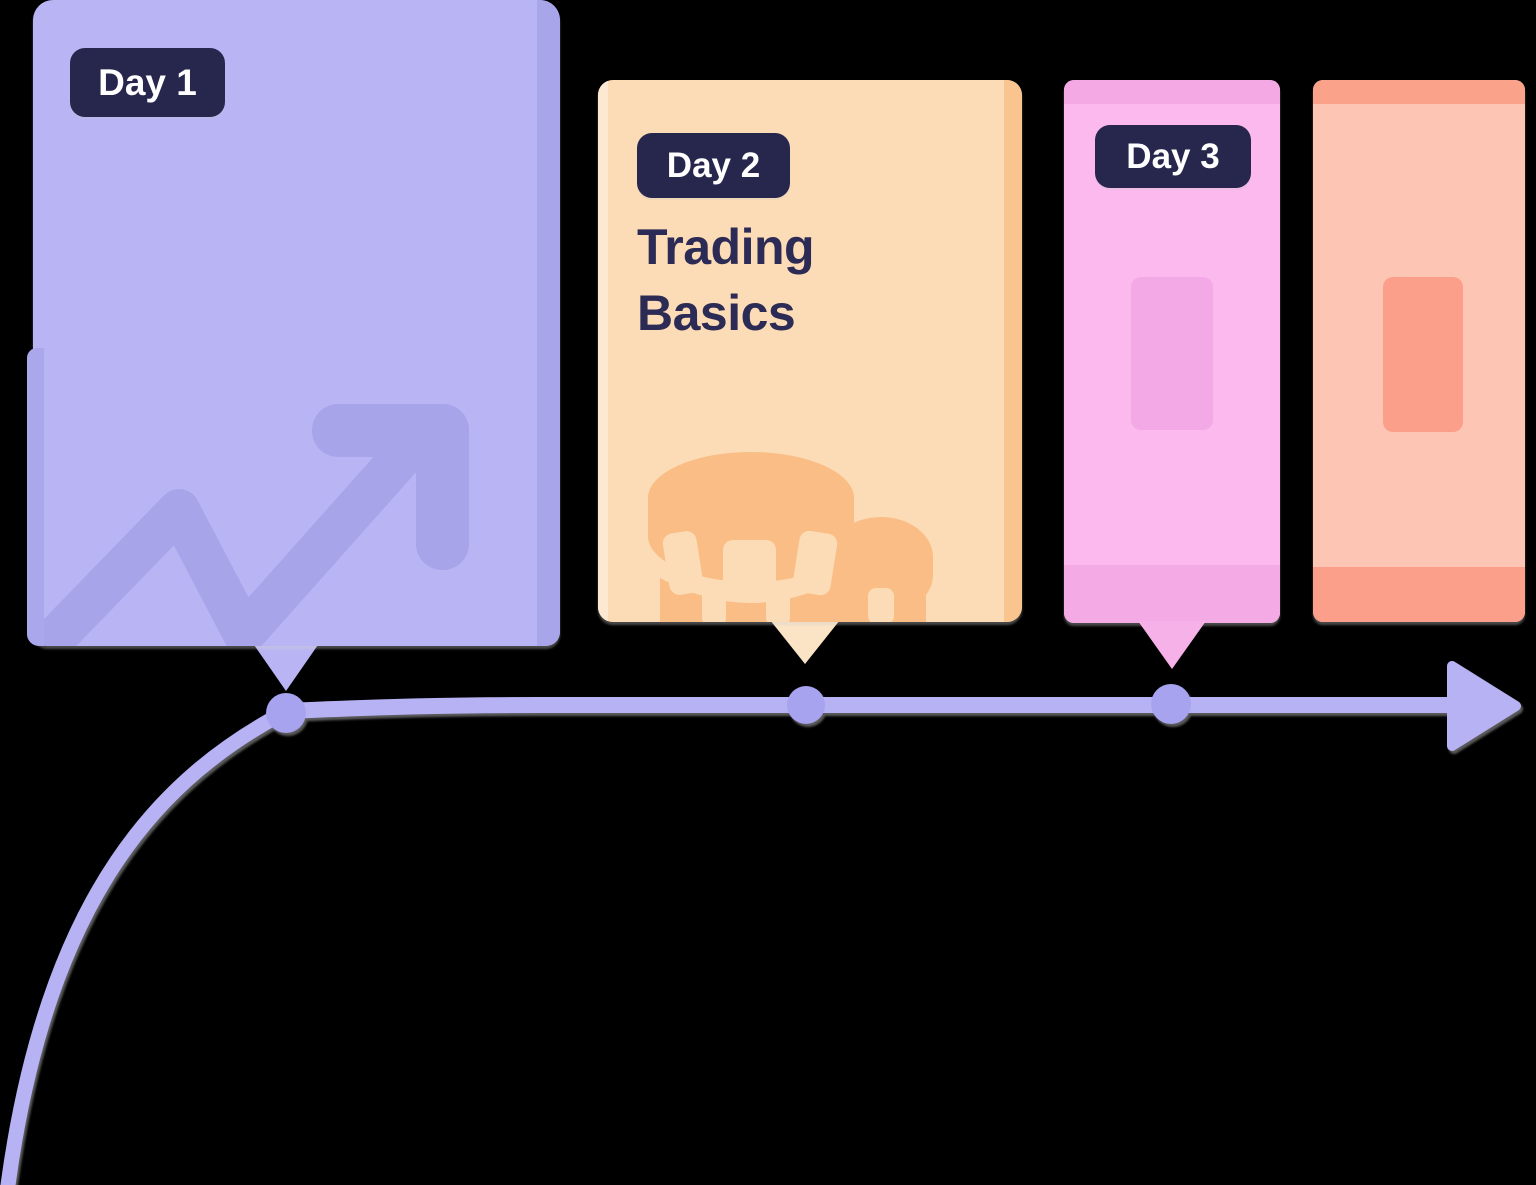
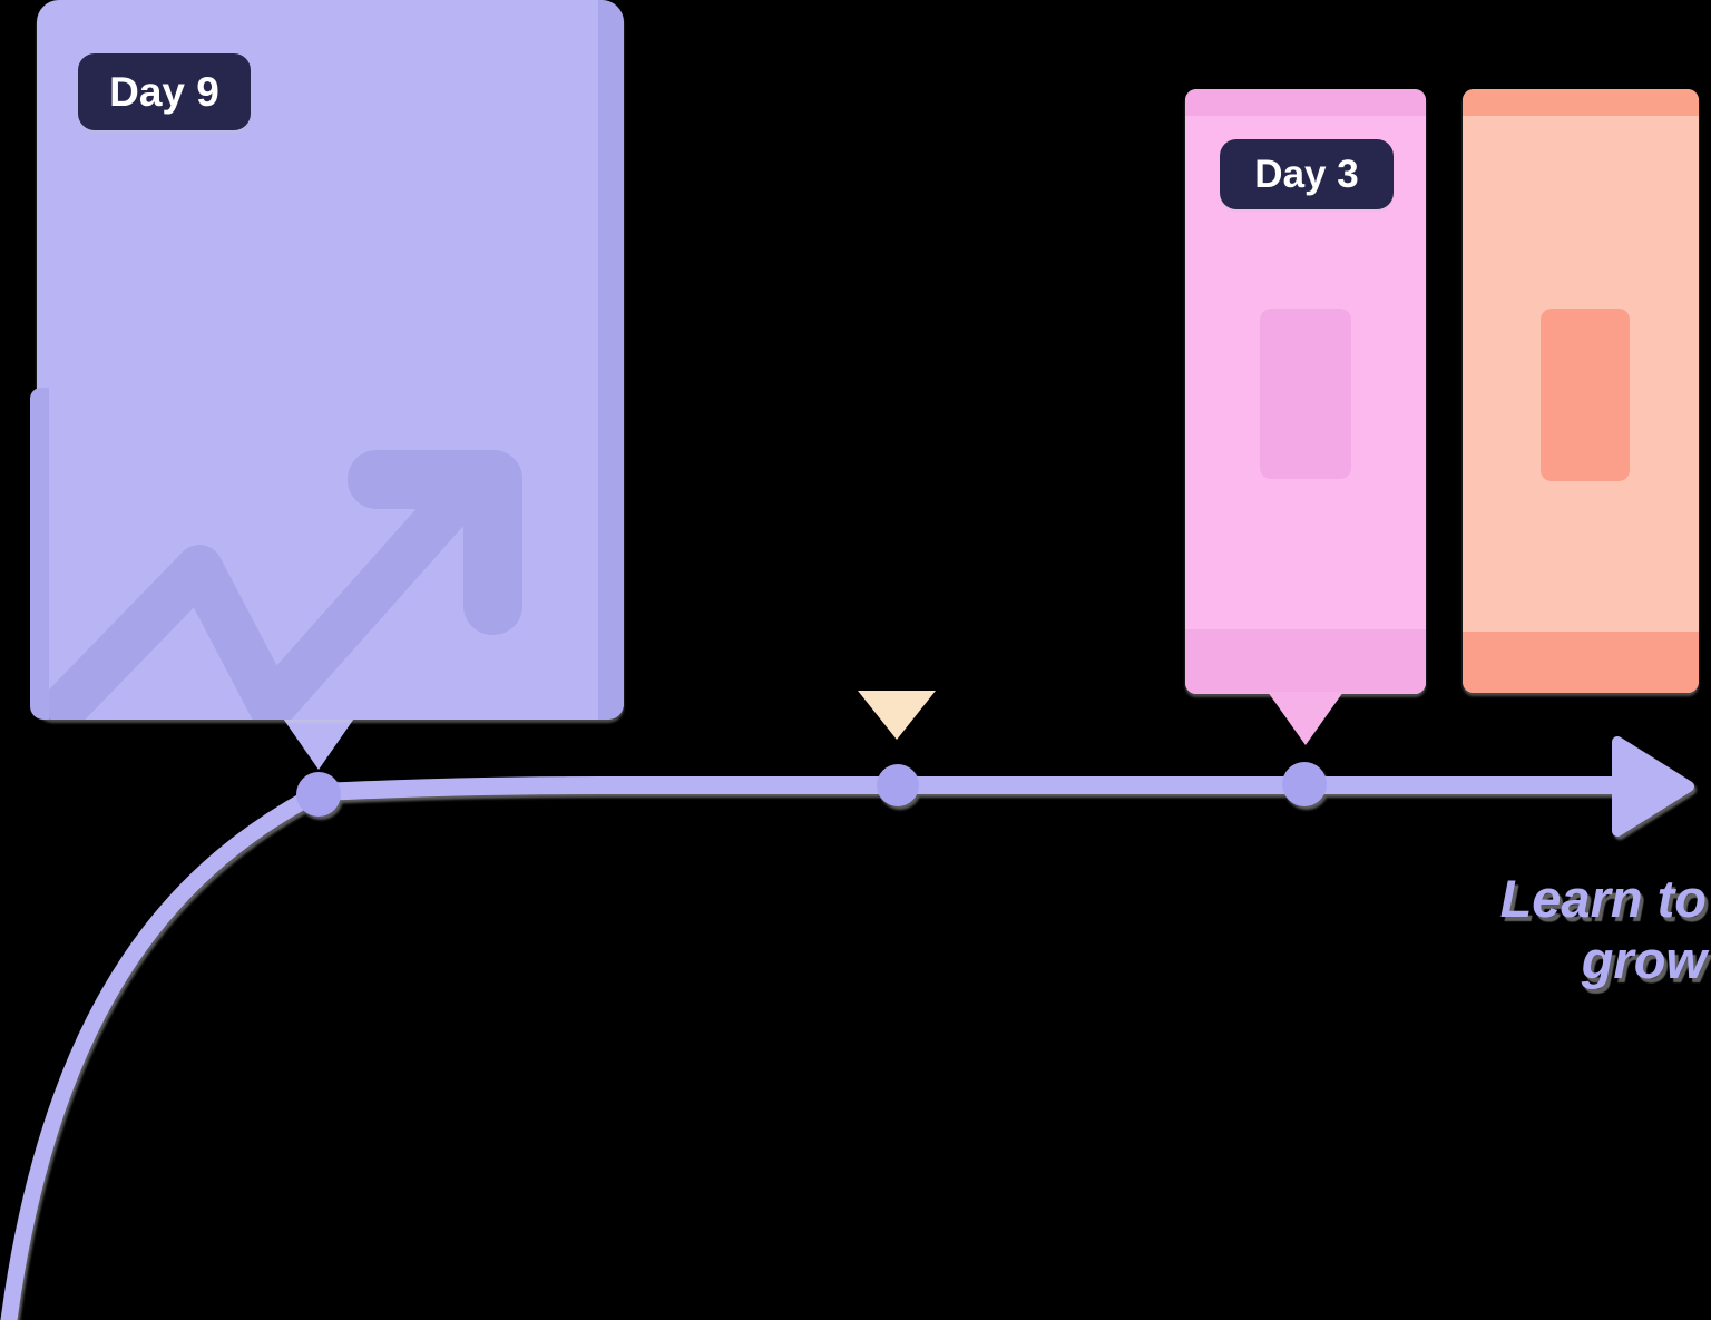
- Day 1
+ Day 9
- Day 2
- Trading Basics
  Day 3
+ Learn to grow
